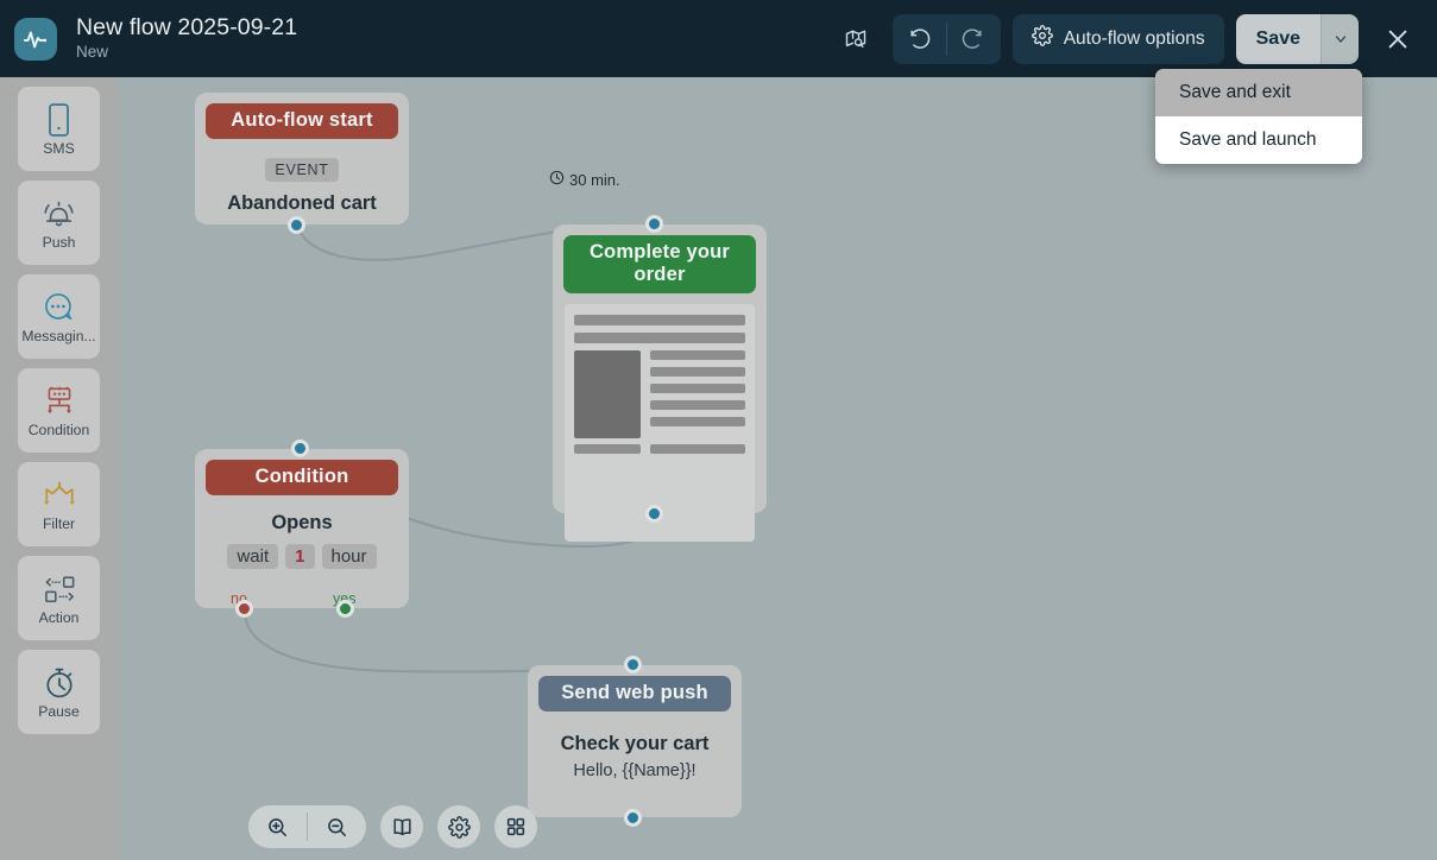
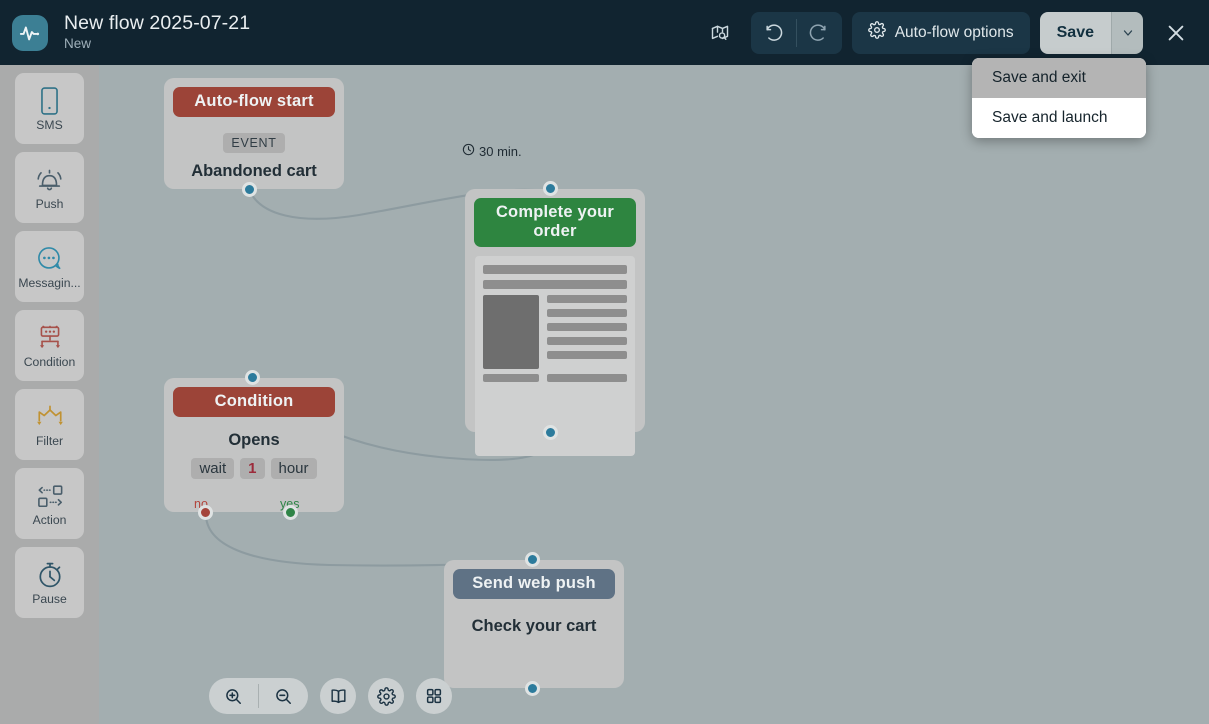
- New flow 2025-09-21
+ New flow 2025-07-21
  New
  Auto-flow options
  Save
  Save and exit
  Save and launch
  SMS
  Push
  Messagin...
  Condition
  Filter
  Action
  Pause
  30 min.
  Auto-flow start
  EVENT
  Abandoned cart
  Complete your order
  Condition
  Opens
  wait
  1
  hour
  no
  yes
  Send web push
  Check your cart
- Hello, {{Name}}!
